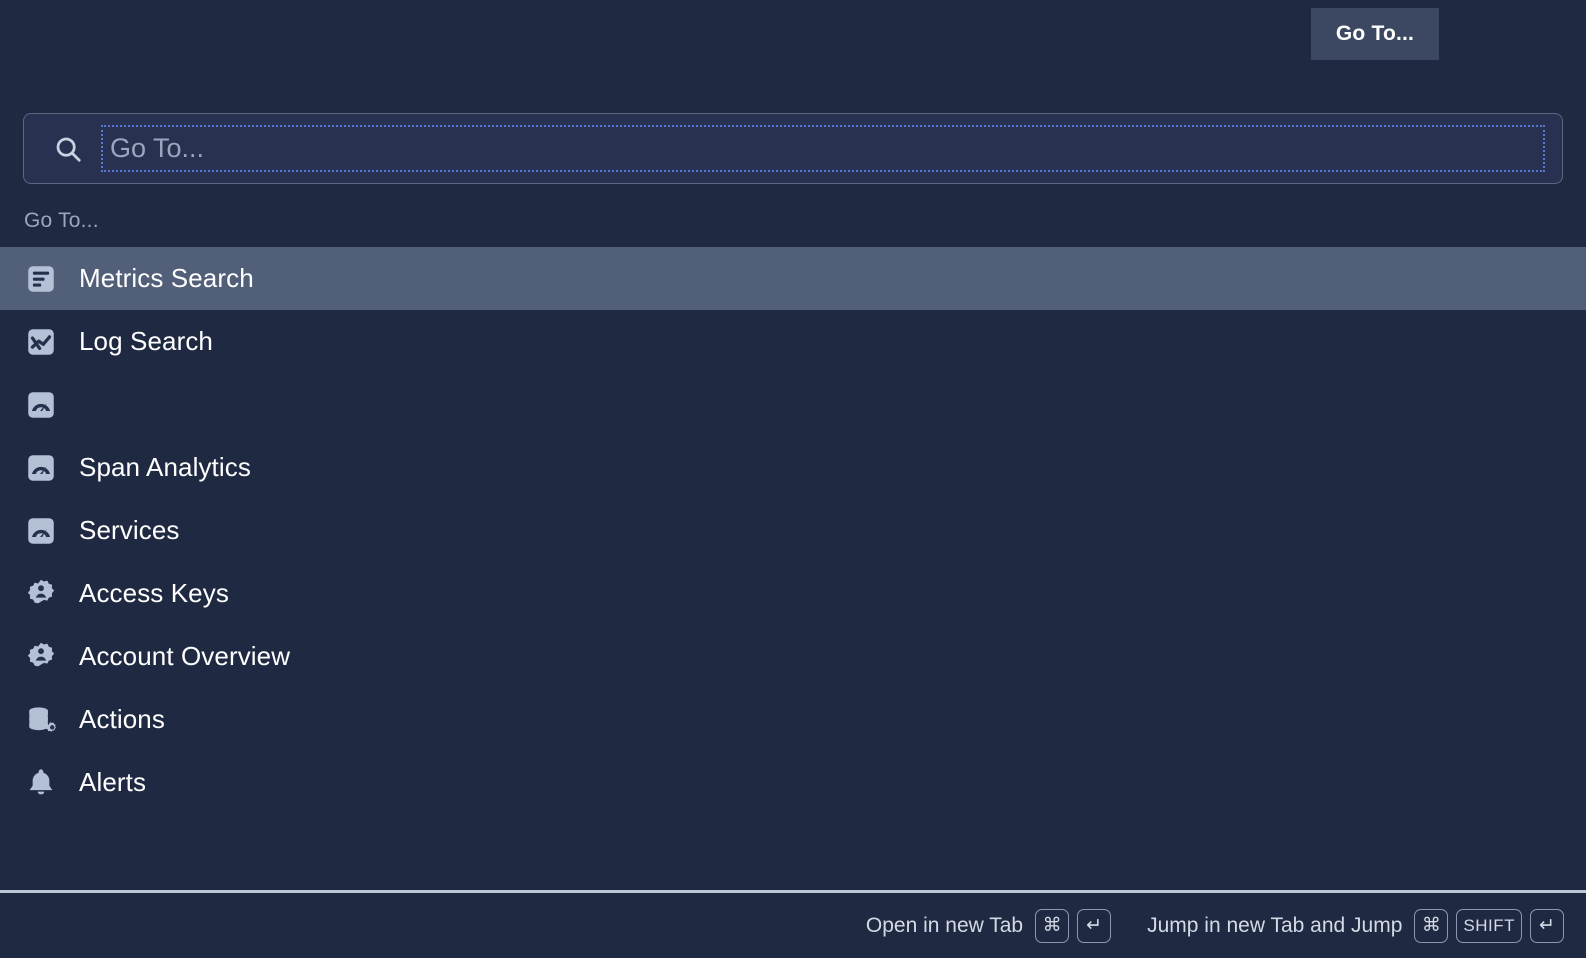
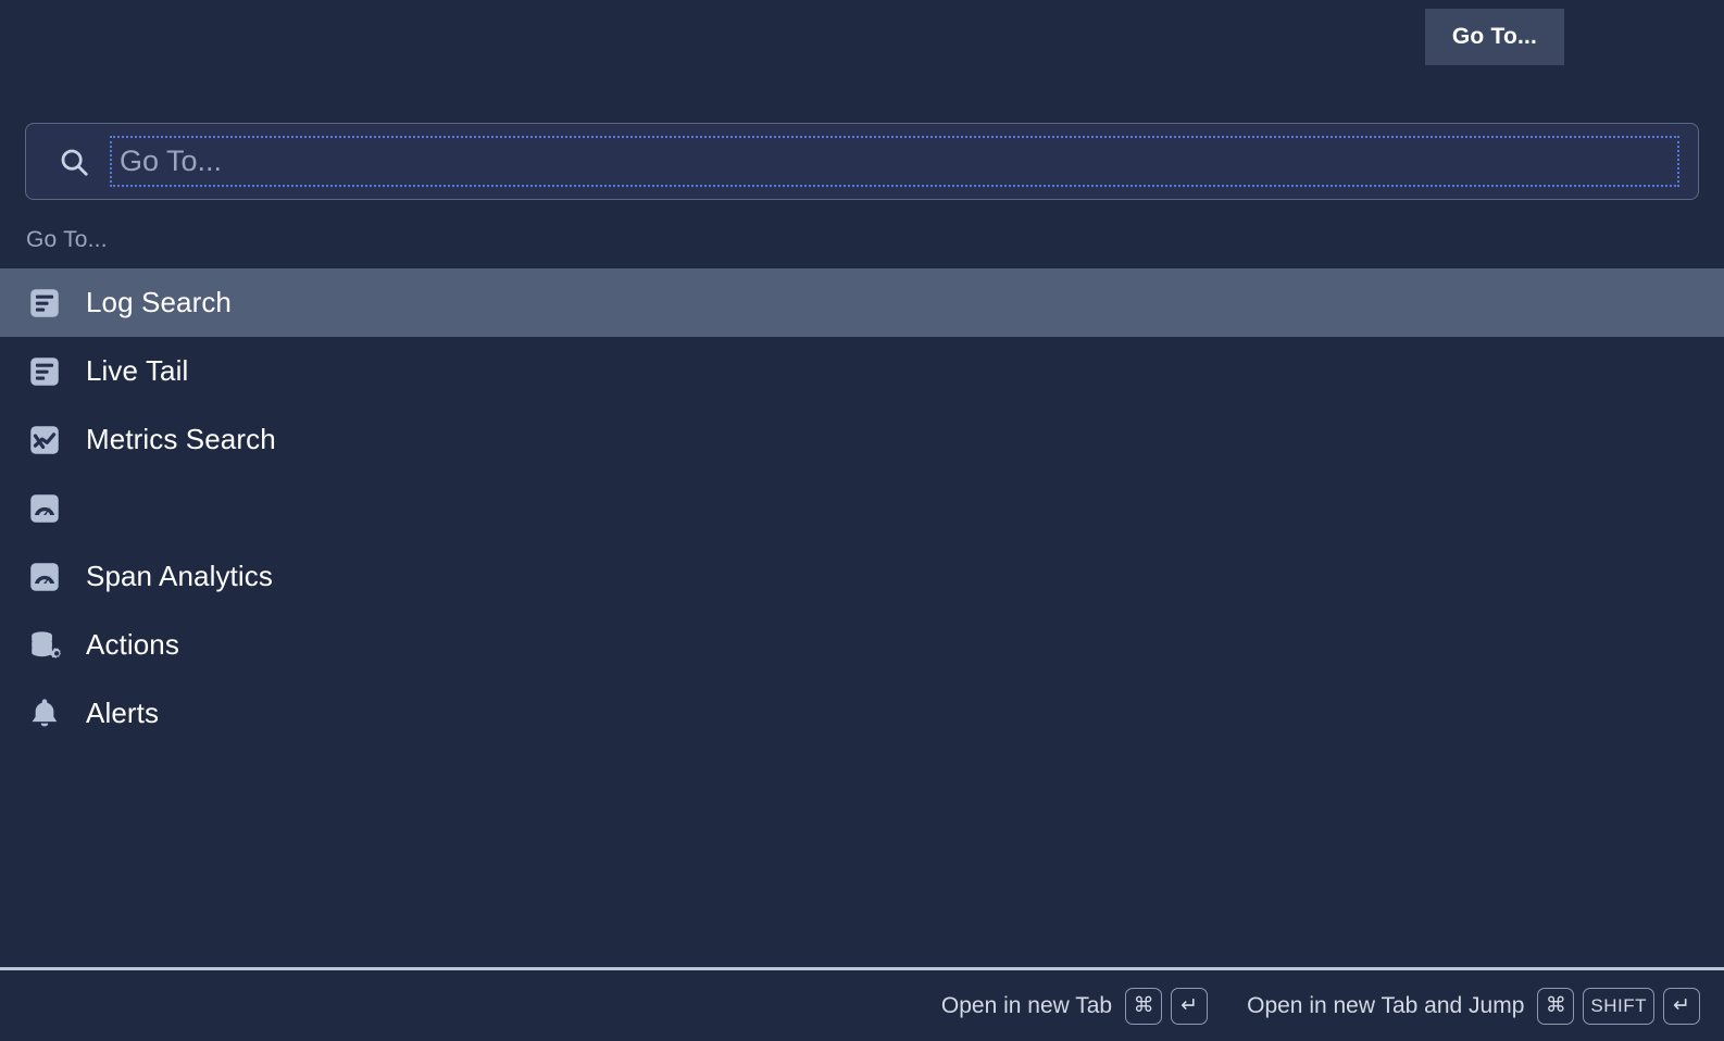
  Go To...
  Go To...
  Go To...
- Metrics Search
+ Log Search
+ Live Tail
- Log Search
+ Metrics Search
  Span Analytics
- Services
- Access Keys
- Account Overview
  Actions
  Alerts
  Open in new Tab
  ⌘
  ↵
- Jump in new Tab and Jump
+ Open in new Tab and Jump
  ⌘
  SHIFT
  ↵
